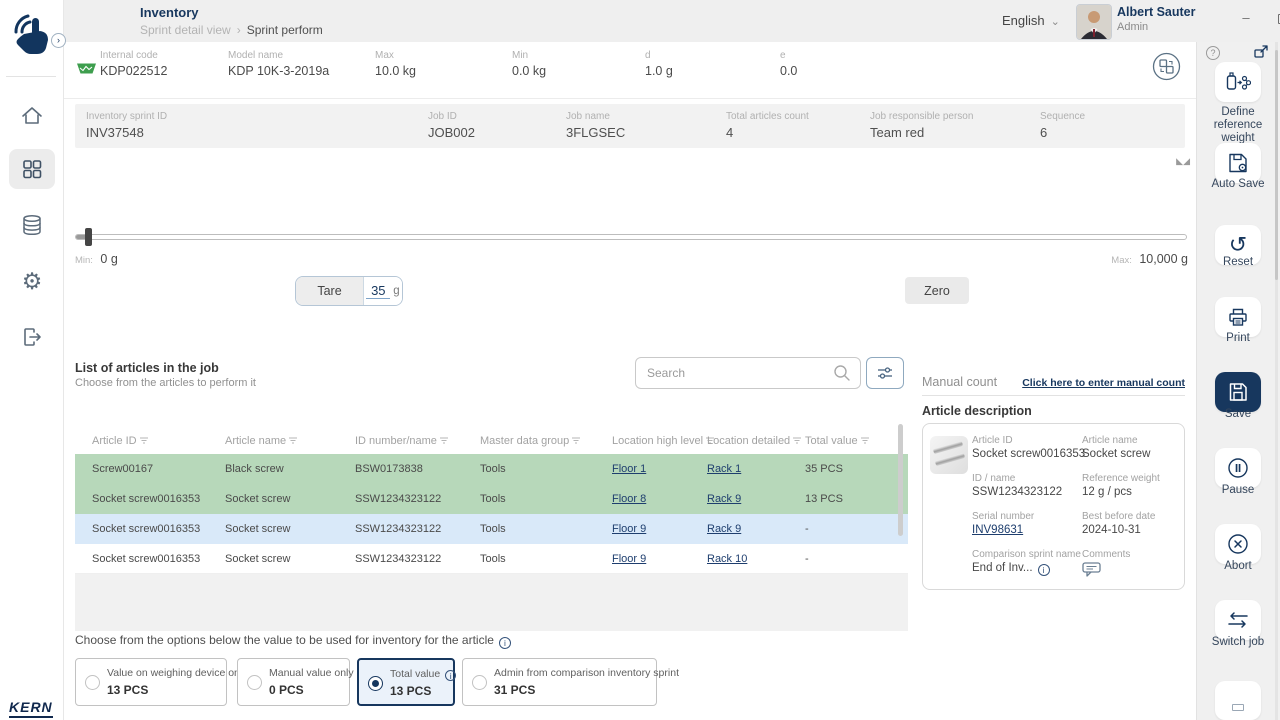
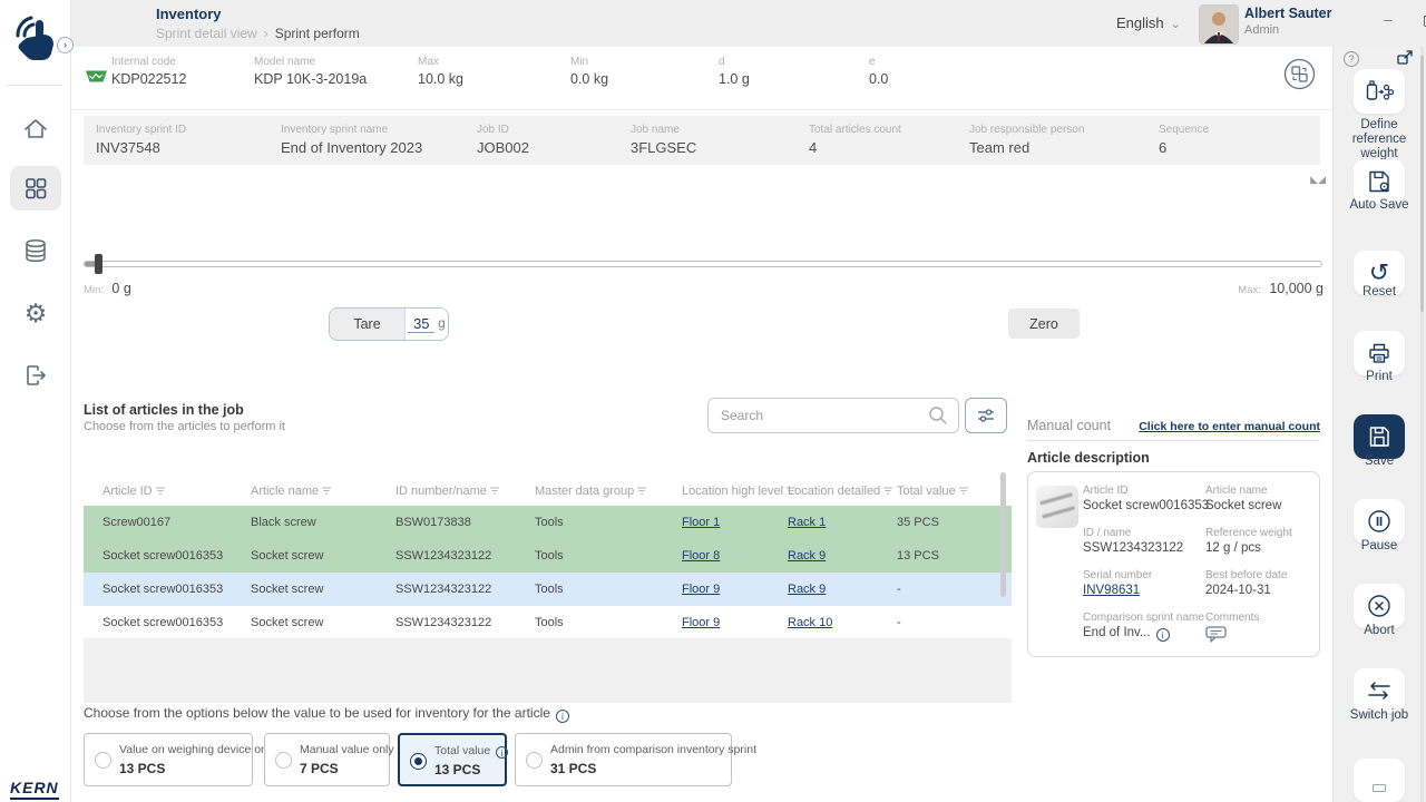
  ›
  ⚙
  KERN
  Inventory
  Sprint detail view › Sprint perform
  English ⌄
  Albert Sauter
  Admin
  –
  Internal code
  KDP022512
  Model name
  KDP 10K-3-2019a
  Max
  10.0 kg
  Min
  0.0 kg
  d
  1.0 g
  e
  0.0
  Inventory sprint ID
  INV37548
+ Inventory sprint name
+ End of Inventory 2023
  Job ID
  JOB002
  Job name
  3FLGSEC
  Total articles count
  4
  Job responsible person
  Team red
  Sequence
  6
  ◣◢
  Min: 0 g
  Max: 10,000 g
  Tare
  35
  g
  Zero
  List of articles in the job
  Choose from the articles to perform it
  Search
  Article ID
  Article name
  ID number/name
  Master data group
  Location high level
  Location detailed
  Total value
  Screw00167
  Black screw
  BSW0173838
  Tools
  Floor 1
  Rack 1
  35 PCS
  Socket screw0016353
  Socket screw
  SSW1234323122
  Tools
  Floor 8
  Rack 9
  13 PCS
  Socket screw0016353
  Socket screw
  SSW1234323122
  Tools
  Floor 9
  Rack 9
  -
  Socket screw0016353
  Socket screw
  SSW1234323122
  Tools
  Floor 9
  Rack 10
  -
  Manual count
  Click here to enter manual count
  Article description
  Article ID
  Socket screw0016353
  Article name
  Socket screw
  ID / name
  SSW1234323122
  Reference weight
  12 g / pcs
  Serial number
  INV98631
  Best before date
  2024-10-31
  Comparison sprint name
  End of Inv... i
  Comments
  Choose from the options below the value to be used for inventory for the article i
  Value on weighing device o
  13 PCS
  Manual value only
- 0 PCS
+ 7 PCS
  Total value i
  13 PCS
  Admin from comparison inventory sprint
  31 PCS
  ?
  Define reference weight
  Auto Save
  ↺
  Reset
  Print
  Save
  Pause
  Abort
  Switch job
